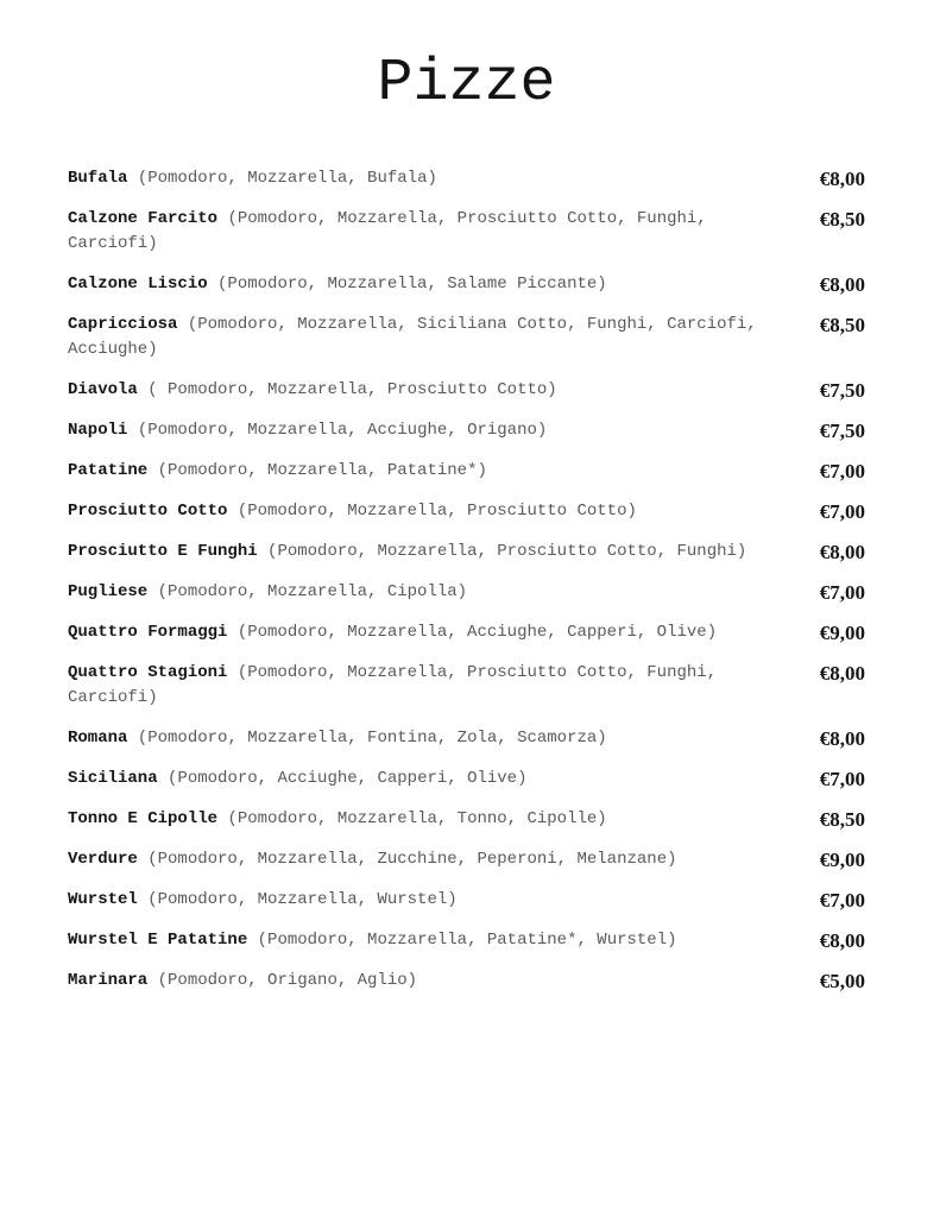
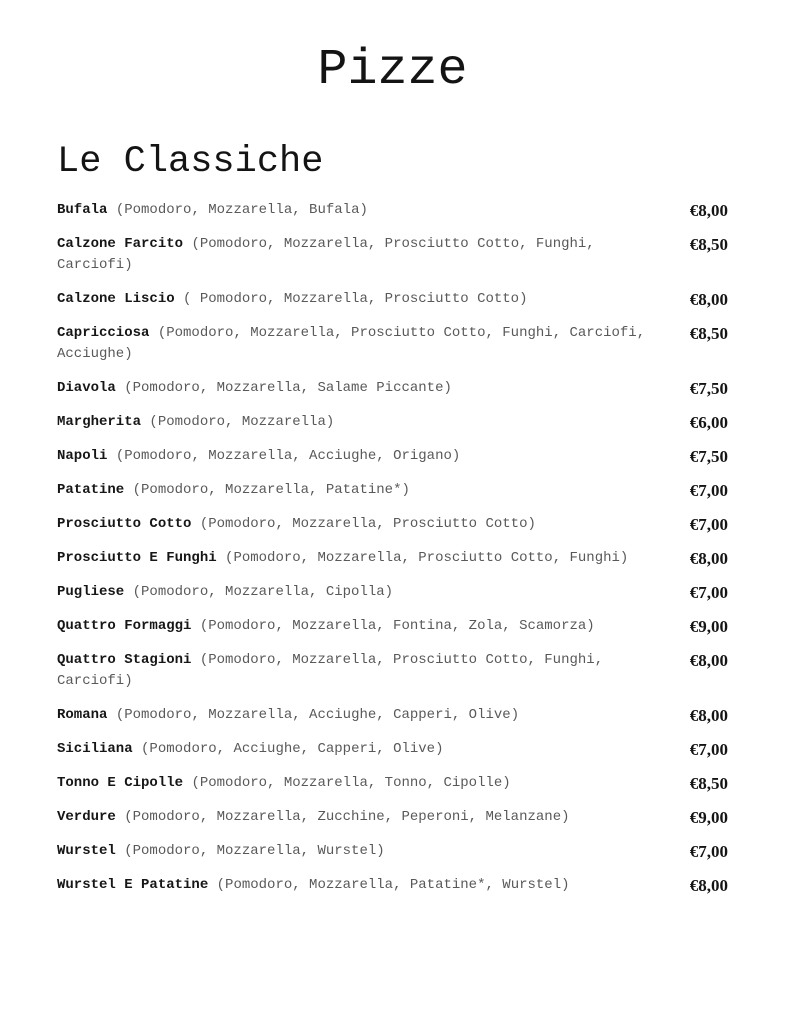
  Pizze
+ Le Classiche
  Bufala (Pomodoro, Mozzarella, Bufala)
  €8,00
  Calzone Farcito (Pomodoro, Mozzarella, Prosciutto Cotto, Funghi, Carciofi)
  €8,50
- Calzone Liscio (Pomodoro, Mozzarella, Salame Piccante)
+ Calzone Liscio ( Pomodoro, Mozzarella, Prosciutto Cotto)
  €8,00
- Capricciosa (Pomodoro, Mozzarella, Siciliana Cotto, Funghi, Carciofi, Acciughe)
+ Capricciosa (Pomodoro, Mozzarella, Prosciutto Cotto, Funghi, Carciofi, Acciughe)
  €8,50
- Diavola ( Pomodoro, Mozzarella, Prosciutto Cotto)
+ Diavola (Pomodoro, Mozzarella, Salame Piccante)
  €7,50
+ Margherita (Pomodoro, Mozzarella)
+ €6,00
  Napoli (Pomodoro, Mozzarella, Acciughe, Origano)
  €7,50
  Patatine (Pomodoro, Mozzarella, Patatine*)
  €7,00
  Prosciutto Cotto (Pomodoro, Mozzarella, Prosciutto Cotto)
  €7,00
  Prosciutto E Funghi (Pomodoro, Mozzarella, Prosciutto Cotto, Funghi)
  €8,00
  Pugliese (Pomodoro, Mozzarella, Cipolla)
  €7,00
- Quattro Formaggi (Pomodoro, Mozzarella, Acciughe, Capperi, Olive)
+ Quattro Formaggi (Pomodoro, Mozzarella, Fontina, Zola, Scamorza)
  €9,00
  Quattro Stagioni (Pomodoro, Mozzarella, Prosciutto Cotto, Funghi, Carciofi)
  €8,00
- Romana (Pomodoro, Mozzarella, Fontina, Zola, Scamorza)
+ Romana (Pomodoro, Mozzarella, Acciughe, Capperi, Olive)
  €8,00
  Siciliana (Pomodoro, Acciughe, Capperi, Olive)
  €7,00
  Tonno E Cipolle (Pomodoro, Mozzarella, Tonno, Cipolle)
  €8,50
  Verdure (Pomodoro, Mozzarella, Zucchine, Peperoni, Melanzane)
  €9,00
  Wurstel (Pomodoro, Mozzarella, Wurstel)
  €7,00
  Wurstel E Patatine (Pomodoro, Mozzarella, Patatine*, Wurstel)
  €8,00
- Marinara (Pomodoro, Origano, Aglio)
- €5,00
